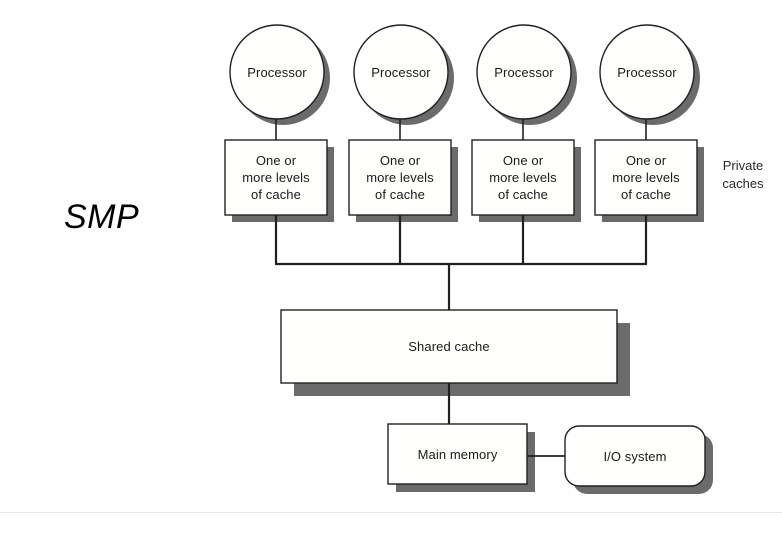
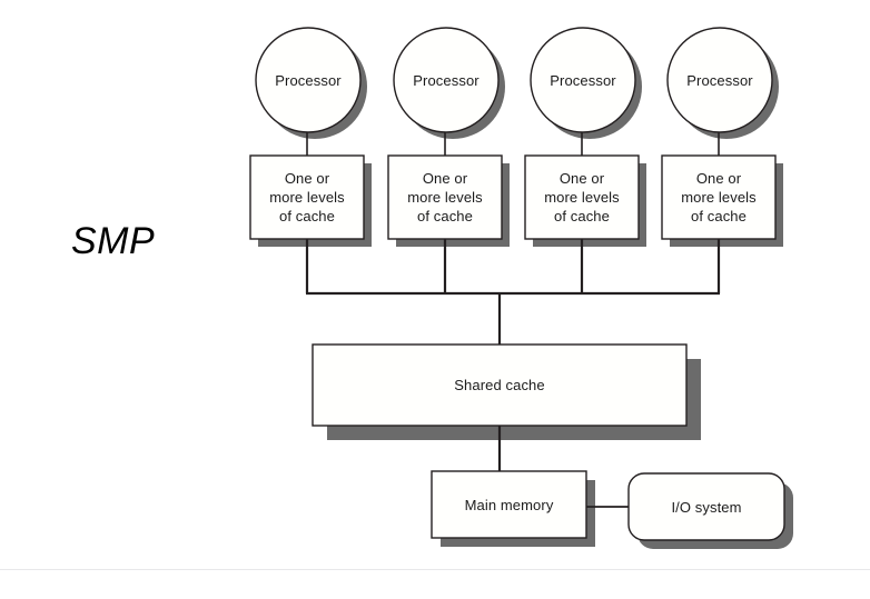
  SMP
- Private
- caches
  Processor
  Processor
  Processor
  Processor
  One or
  more levels
  of cache
  One or
  more levels
  of cache
  One or
  more levels
  of cache
  One or
  more levels
  of cache
  Shared cache
  Main memory
  I/O system
